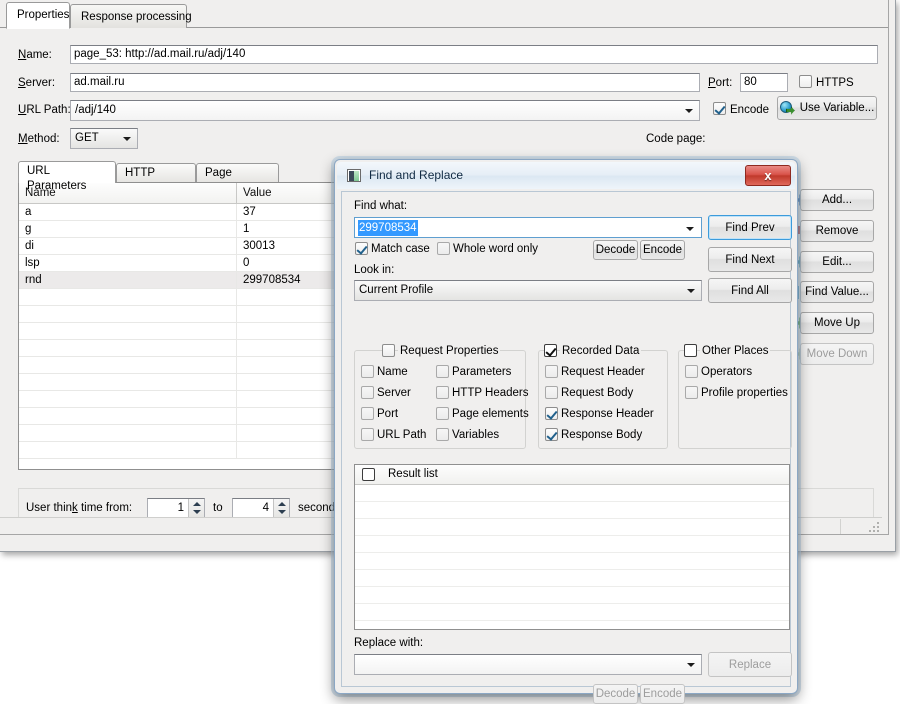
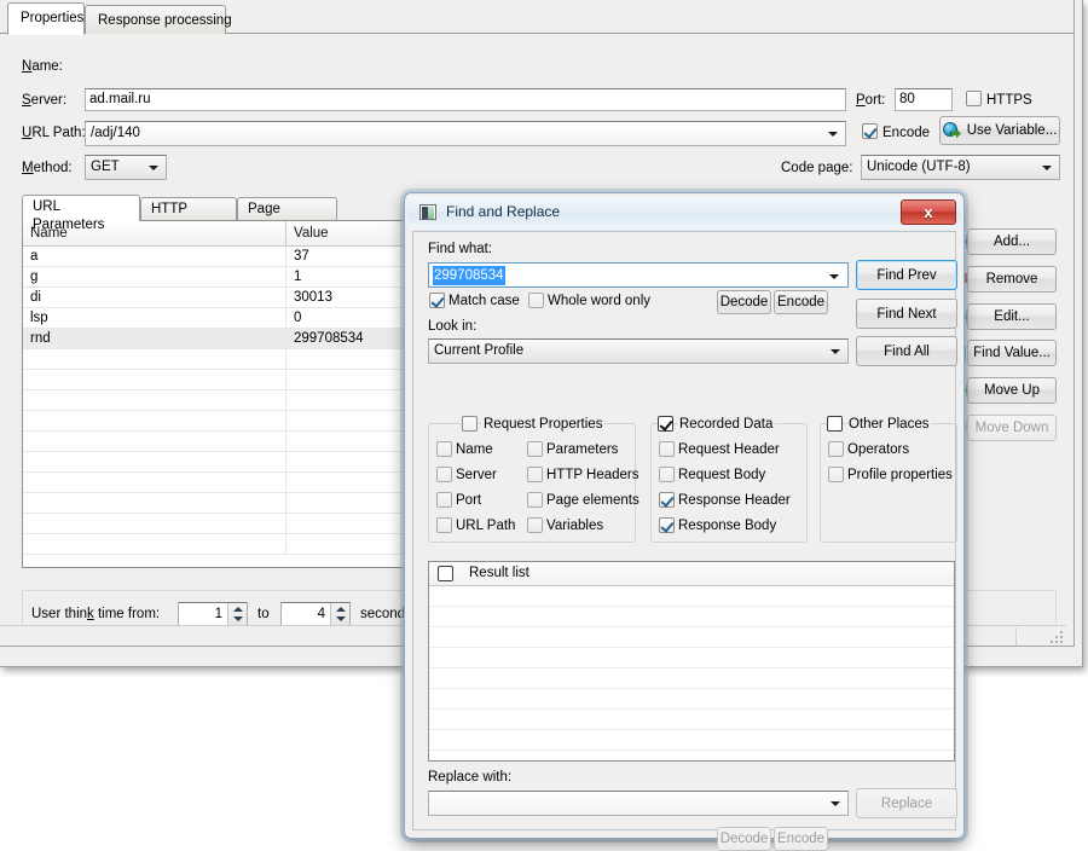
  Properties
  Response processing
  Name:
- page_53: http://ad.mail.ru/adj/140
  Server:
  ad.mail.ru
  Port:
  80
  HTTPS
  URL Path
  /adj/140
  Encode
  Use Variable...
  Method:
  GET
  Code page:
+ Unicode (UTF-8)
  URL Parameters
  Value
  a
  37
  g
  1
  di
  30013
  lsp
  0
  rnd
  299708534
  Add...
  Remove
  Edit...
  Find Value...
  Move Up
  Move Down
  User think time from:
  1
  to
  4
  second
  Find and Replace
  x
  Find what:
  299708534
  Match case
  Whole word only
  Decode
  Encode
  Look in:
  Current Profile
  Find Prev
  Find Next
  Find All
  Request Properties
  Name
  Server
  Port
  URL Path
  Parameters
  HTTP Headers
  Page elements
  Variables
  Recorded Data
  Request Header
  Request Body
  Response Header
  Response Body
  Other Places
  Operators
  Profile properties
  Result list
  Replace with:
  Replace
  Decode
  Encode
